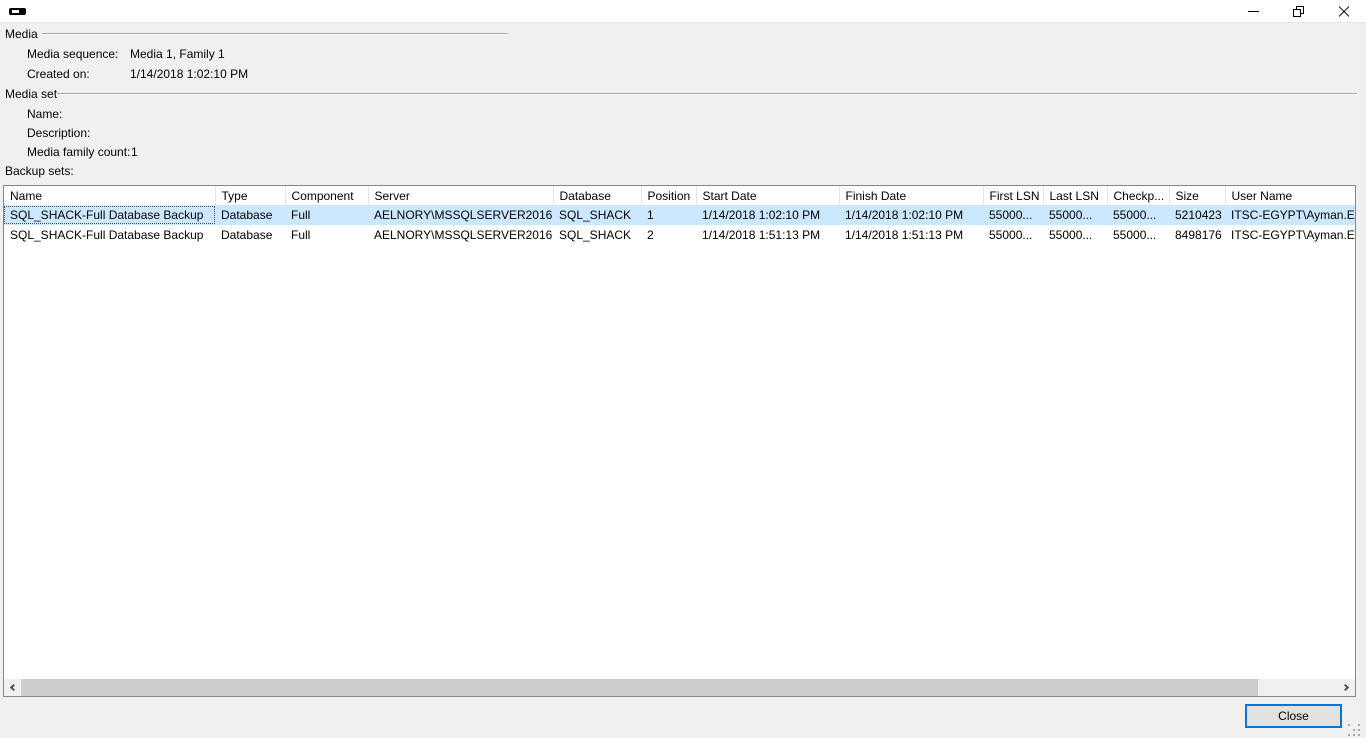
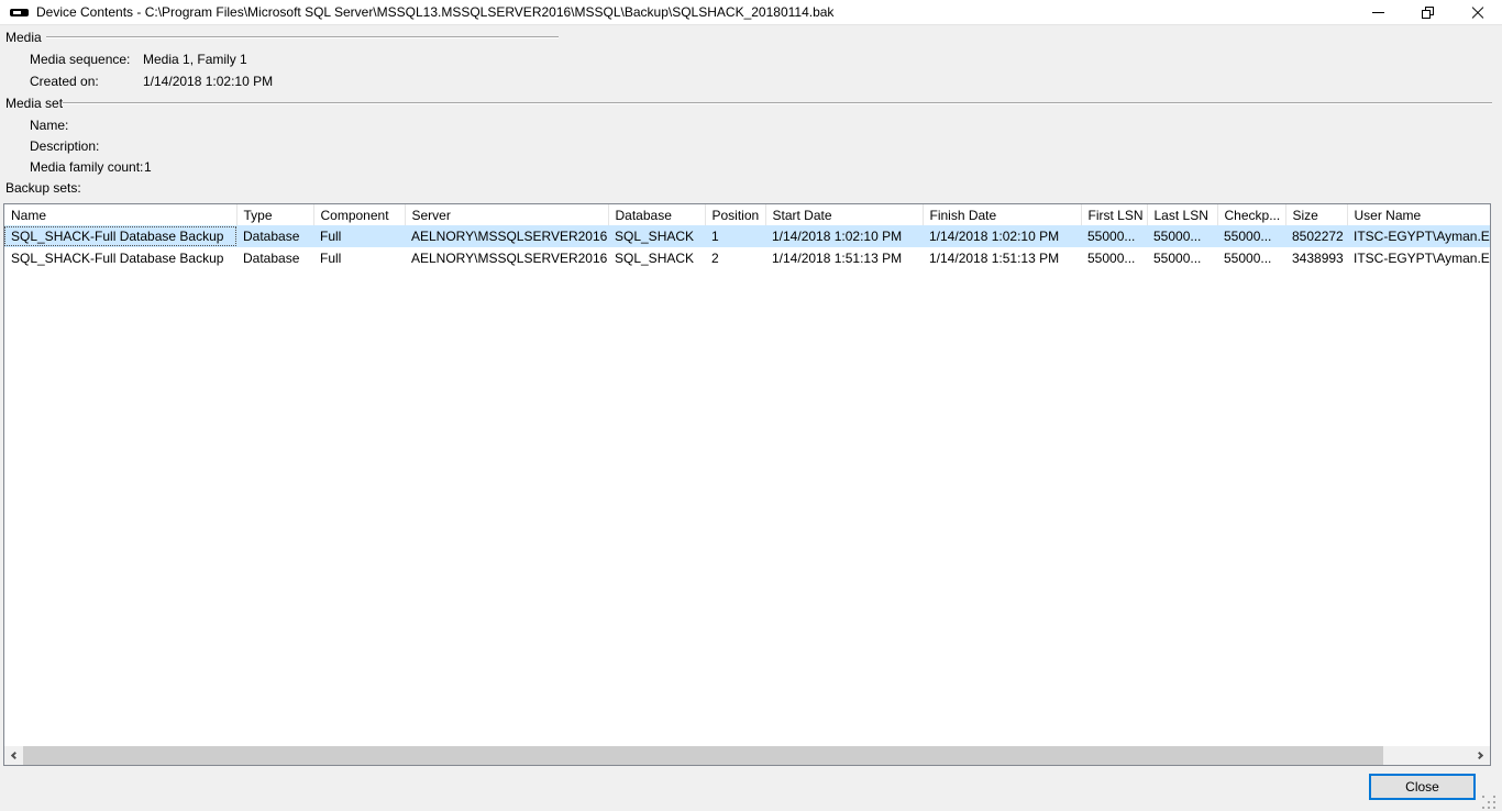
+ Device Contents - C:\Program Files\Microsoft SQL Server\MSSQL13.MSSQLSERVER2016\MSSQL\Backup\SQLSHACK_20180114.bak
  Media
  Media sequence:
  Media 1, Family 1
  Created on:
  1/14/2018 1:02:10 PM
  Media set
  Name:
  Description:
  Media family count:
  1
  Backup sets:
  Name	Type	Component	Server	Database	Position	Start Date	Finish Date	First LSN	Last LSN	Checkp...	Size	User Name
- SQL_SHACK-Full Database Backup	Database	Full	AELNORY\MSSQLSERVER2016	SQL_SHACK	1	1/14/2018 1:02:10 PM	1/14/2018 1:02:10 PM	55000...	55000...	55000...	5210423	ITSC-EGYPT\Ayman.E
+ SQL_SHACK-Full Database Backup	Database	Full	AELNORY\MSSQLSERVER2016	SQL_SHACK	1	1/14/2018 1:02:10 PM	1/14/2018 1:02:10 PM	55000...	55000...	55000...	8502272	ITSC-EGYPT\Ayman.E
- SQL_SHACK-Full Database Backup	Database	Full	AELNORY\MSSQLSERVER2016	SQL_SHACK	2	1/14/2018 1:51:13 PM	1/14/2018 1:51:13 PM	55000...	55000...	55000...	8498176	ITSC-EGYPT\Ayman.E
+ SQL_SHACK-Full Database Backup	Database	Full	AELNORY\MSSQLSERVER2016	SQL_SHACK	2	1/14/2018 1:51:13 PM	1/14/2018 1:51:13 PM	55000...	55000...	55000...	3438993	ITSC-EGYPT\Ayman.E
  Close
